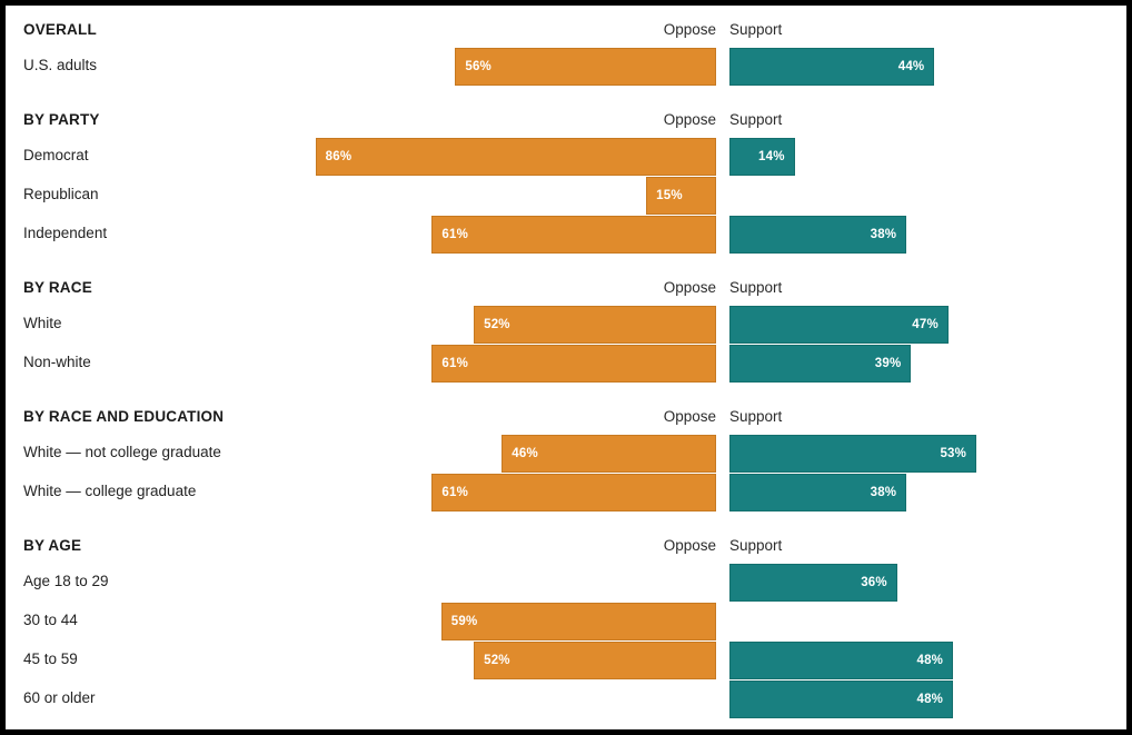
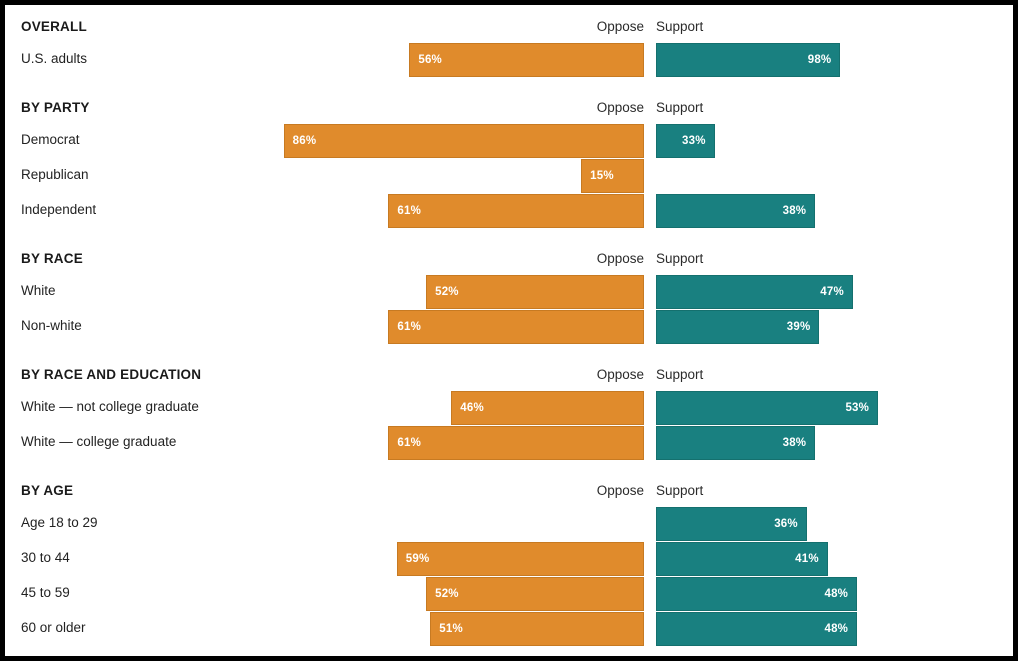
  OVERALL
  Oppose
  Support
  U.S. adults
  56%
- 44%
+ 98%
  BY PARTY
  Oppose
  Support
  Democrat
  86%
- 14%
+ 33%
  Republican
  15%
  Independent
  61%
  38%
  BY RACE
  Oppose
  Support
  White
  52%
  47%
  Non-white
  61%
  39%
  BY RACE AND EDUCATION
  Oppose
  Support
  White — not college graduate
  46%
  53%
  White — college graduate
  61%
  38%
  BY AGE
  Oppose
  Support
  Age 18 to 29
  36%
  30 to 44
  59%
+ 41%
  45 to 59
  52%
  48%
  60 or older
+ 51%
  48%
